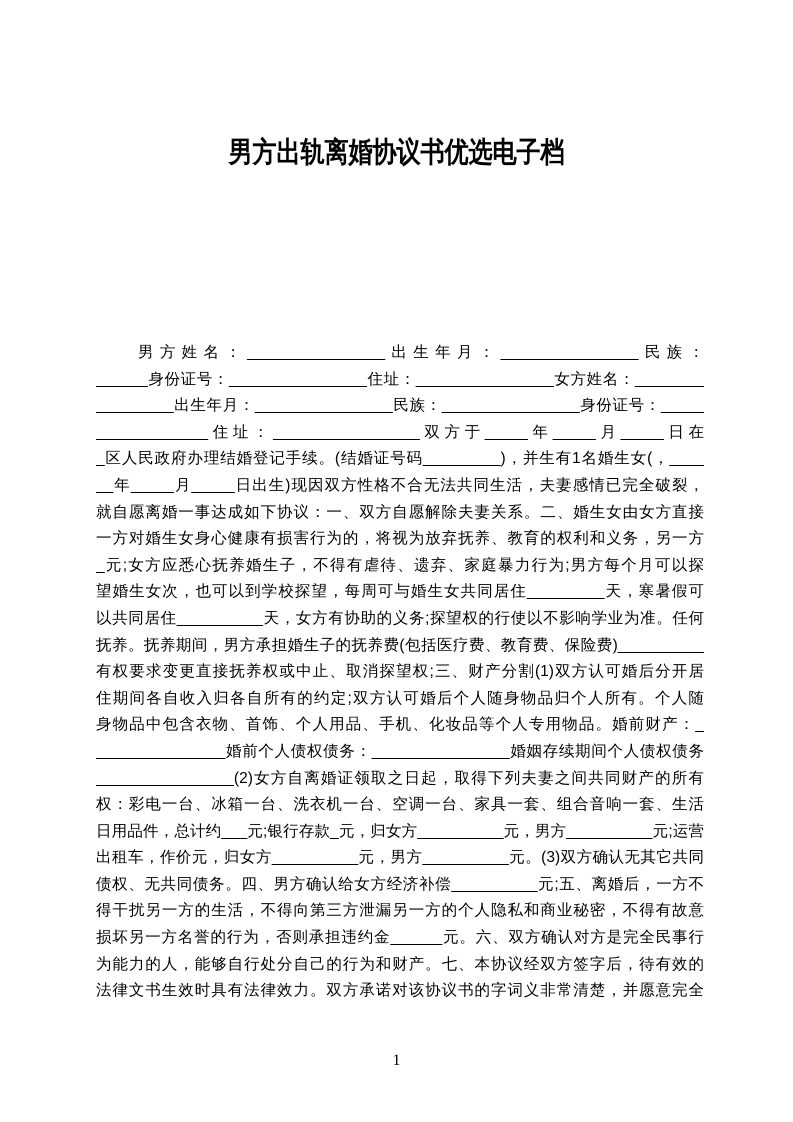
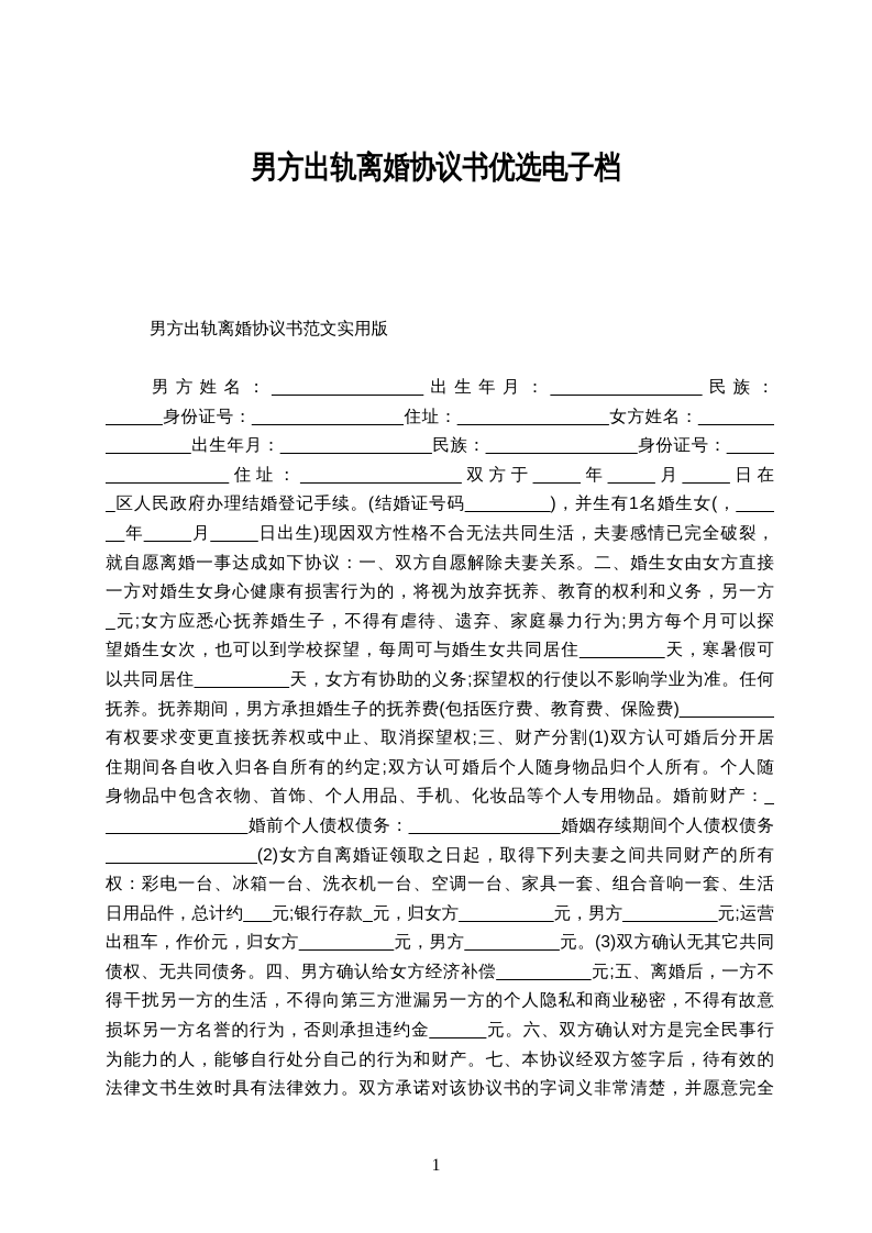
  男方出轨离婚协议书优选电子档
+ 男方出轨离婚协议书范文实用版
  男方姓名：________________出生年月：________________民族：
  ______身份证号：________________住址：________________女方姓名：________
  _________出生年月：________________民族：________________身份证号：_____
  _____________住址：_________________双方于_____年_____月_____日在
  _区人民政府办理结婚登记手续。(结婚证号码_________)，并生有1名婚生女(，____
  __年_____月_____日出生)现因双方性格不合无法共同生活，夫妻感情已完全破裂，
  就自愿离婚一事达成如下协议：一、双方自愿解除夫妻关系。二、婚生女由女方直接
  一方对婚生女身心健康有损害行为的，将视为放弃抚养、教育的权利和义务，另一方
  _元;女方应悉心抚养婚生子，不得有虐待、遗弃、家庭暴力行为;男方每个月可以探
  望婚生女次，也可以到学校探望，每周可与婚生女共同居住_________天，寒暑假可
  以共同居住__________天，女方有协助的义务;探望权的行使以不影响学业为准。任何
  抚养。抚养期间，男方承担婚生子的抚养费(包括医疗费、教育费、保险费)__________
  有权要求变更直接抚养权或中止、取消探望权;三、财产分割(1)双方认可婚后分开居
  住期间各自收入归各自所有的约定;双方认可婚后个人随身物品归个人所有。个人随
  身物品中包含衣物、首饰、个人用品、手机、化妆品等个人专用物品。婚前财产：_
  _______________婚前个人债权债务：________________婚姻存续期间个人债权债务
  ________________(2)女方自离婚证领取之日起，取得下列夫妻之间共同财产的所有
  权：彩电一台、冰箱一台、洗衣机一台、空调一台、家具一套、组合音响一套、生活
  日用品件，总计约___元;银行存款_元，归女方__________元，男方__________元;运营
  出租车，作价元，归女方__________元，男方__________元。(3)双方确认无其它共同
  债权、无共同债务。四、男方确认给女方经济补偿__________元;五、离婚后，一方不
  得干扰另一方的生活，不得向第三方泄漏另一方的个人隐私和商业秘密，不得有故意
  损坏另一方名誉的行为，否则承担违约金______元。六、双方确认对方是完全民事行
  为能力的人，能够自行处分自己的行为和财产。七、本协议经双方签字后，待有效的
  法律文书生效时具有法律效力。双方承诺对该协议书的字词义非常清楚，并愿意完全
  1
